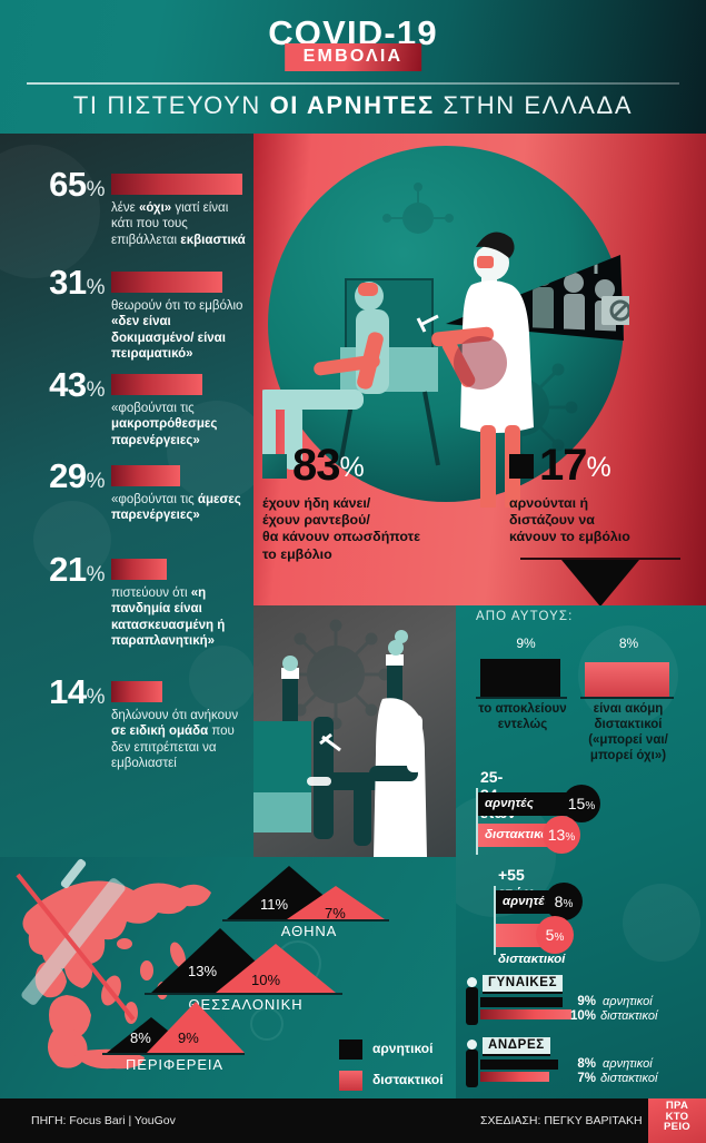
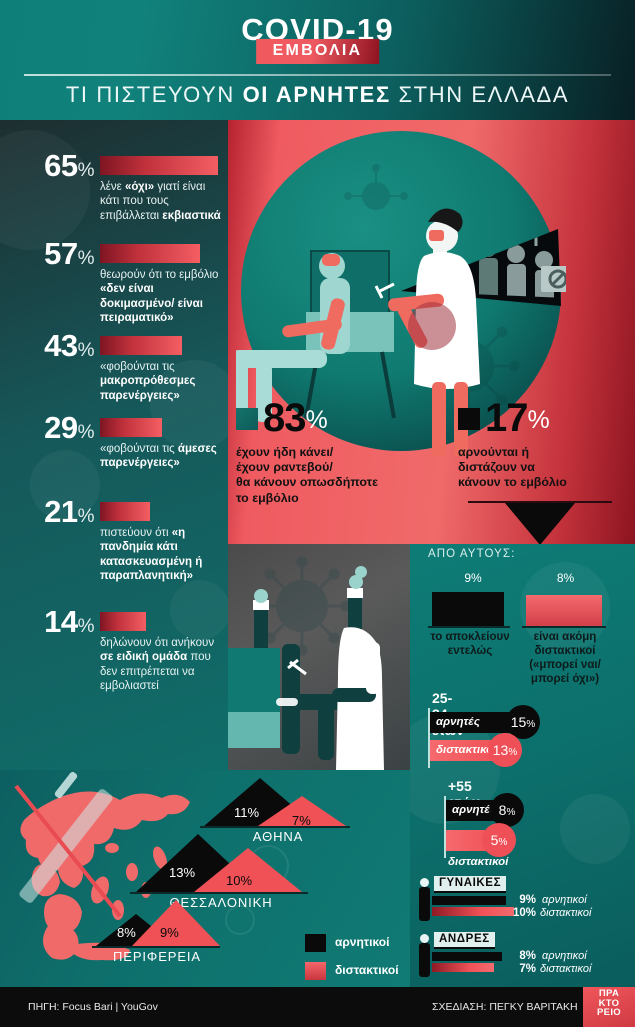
  COVID-19
  ΕΜΒΟΛΙΑ
  ΤΙ ΠΙΣΤΕΥΟΥΝ ΟΙ ΑΡΝΗΤΕΣ ΣΤΗΝ ΕΛΛΑΔΑ
  65%
  λένε «όχι» γιατί είναι κάτι που τους επιβάλλεται εκβιαστικά
- 31%
+ 57%
  θεωρούν ότι το εμβόλιο «δεν είναι δοκιμασμένο/ είναι πειραματικό»
  43%
  «φοβούνται τις μακροπρόθεσμες παρενέργειες»
  29%
  «φοβούνται τις άμεσες παρενέργειες»
  21%
- πιστεύουν ότι «η πανδημία είναι κατασκευασμένη ή παραπλανητική»
+ πιστεύουν ότι «η πανδημία κάτι κατασκευασμένη ή παραπλανητική»
  14%
  δηλώνουν ότι ανήκουν σε ειδική ομάδα που δεν επιτρέπεται να εμβολιαστεί
  83%
  έχουν ήδη κάνει/
  έχουν ραντεβού/
  θα κάνουν οπωσδήποτε
  το εμβόλιο
  17%
  αρνούνται ή
  διστάζουν να
  κάνουν το εμβόλιο
  ΑΠΟ ΑΥΤΟΥΣ:
  9%
  το αποκλείουν
  εντελώς
  8%
  είναι ακόμη
  διστακτικοί
  («μπορεί ναι/
  μπορεί όχι»)
  αρνητές
  15%
  διστακτικ
  13%
  αρνητέ
  8%
  5%
  διστακτικοί
  ΓΥΝΑΙΚΕΣ
  9%
  αρνητικοί
  10%
  διστακτικοί
  ΑΝΔΡΕΣ
  8%
  αρνητικοί
  7%
  διστακτικοί
  11%
  7%
  ΑΘΗΝΑ
  13%
  10%
  ΘΕΣΣΑΛΟΝΙΚΗ
  8%
  9%
  ΠΕΡΙΦΕΡΕΙΑ
  αρνητικοί
  διστακτικοί
  ΠΗΓΗ: Focus Bari | YouGov
  ΣΧΕΔΙΑΣΗ: ΠΕΓΚΥ ΒΑΡΙΤΑΚΗ
  ΠΡΑ
  ΚΤΟ
  ΡΕΙΟ
